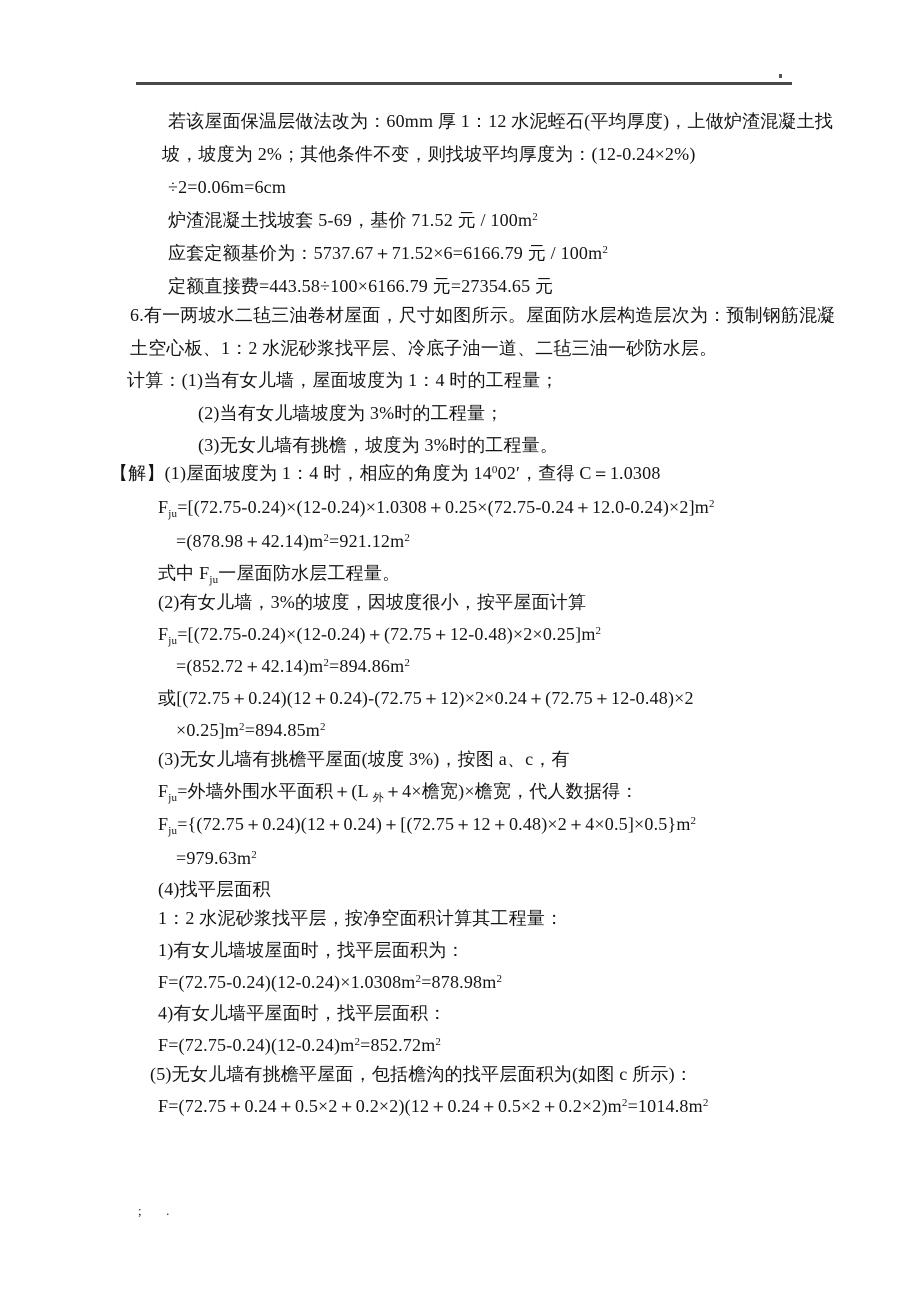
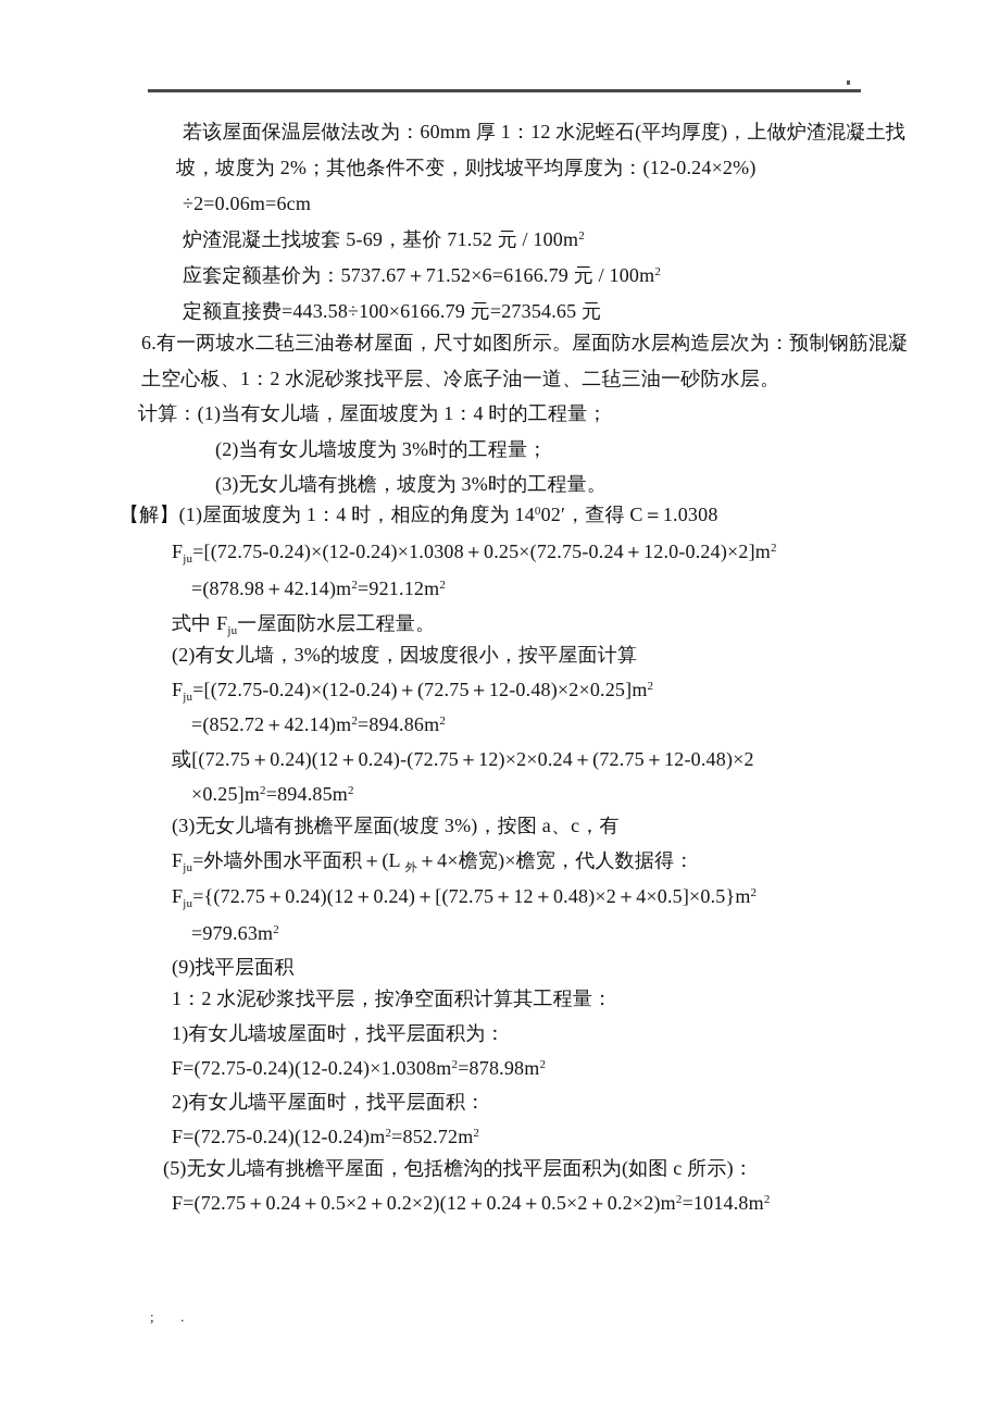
  若该屋面保温层做法改为：60mm 厚 1：12 水泥蛭石(平均厚度)，上做炉渣混凝土找
  坡，坡度为 2%；其他条件不变，则找坡平均厚度为：(12-0.24×2%)
  ÷2=0.06m=6cm
  炉渣混凝土找坡套 5-69，基价 71.52 元 / 100m2
  应套定额基价为：5737.67＋71.52×6=6166.79 元 / 100m2
  定额直接费=443.58÷100×6166.79 元=27354.65 元
  6.有一两坡水二毡三油卷材屋面，尺寸如图所示。屋面防水层构造层次为：预制钢筋混凝
  土空心板、1：2 水泥砂浆找平层、冷底子油一道、二毡三油一砂防水层。
  计算：(1)当有女儿墙，屋面坡度为 1：4 时的工程量；
  (2)当有女儿墙坡度为 3%时的工程量；
  (3)无女儿墙有挑檐，坡度为 3%时的工程量。
  【解】(1)屋面坡度为 1：4 时，相应的角度为 14002′，查得 C＝1.0308
  Fju=[(72.75-0.24)×(12-0.24)×1.0308＋0.25×(72.75-0.24＋12.0-0.24)×2]m2
  =(878.98＋42.14)m2=921.12m2
  式中 Fju一屋面防水层工程量。
  (2)有女儿墙，3%的坡度，因坡度很小，按平屋面计算
  Fju=[(72.75-0.24)×(12-0.24)＋(72.75＋12-0.48)×2×0.25]m2
  =(852.72＋42.14)m2=894.86m2
  或[(72.75＋0.24)(12＋0.24)-(72.75＋12)×2×0.24＋(72.75＋12-0.48)×2
  ×0.25]m2=894.85m2
  (3)无女儿墙有挑檐平屋面(坡度 3%)，按图 a、c，有
  Fju=外墙外围水平面积＋(L 外＋4×檐宽)×檐宽，代人数据得：
  Fju={(72.75＋0.24)(12＋0.24)＋[(72.75＋12＋0.48)×2＋4×0.5]×0.5}m2
  =979.63m2
- (4)找平层面积
+ (9)找平层面积
  1：2 水泥砂浆找平层，按净空面积计算其工程量：
  1)有女儿墙坡屋面时，找平层面积为：
  F=(72.75-0.24)(12-0.24)×1.0308m2=878.98m2
- 4)有女儿墙平屋面时，找平层面积：
+ 2)有女儿墙平屋面时，找平层面积：
  F=(72.75-0.24)(12-0.24)m2=852.72m2
  (5)无女儿墙有挑檐平屋面，包括檐沟的找平层面积为(如图 c 所示)：
  F=(72.75＋0.24＋0.5×2＋0.2×2)(12＋0.24＋0.5×2＋0.2×2)m2=1014.8m2
  ; .
